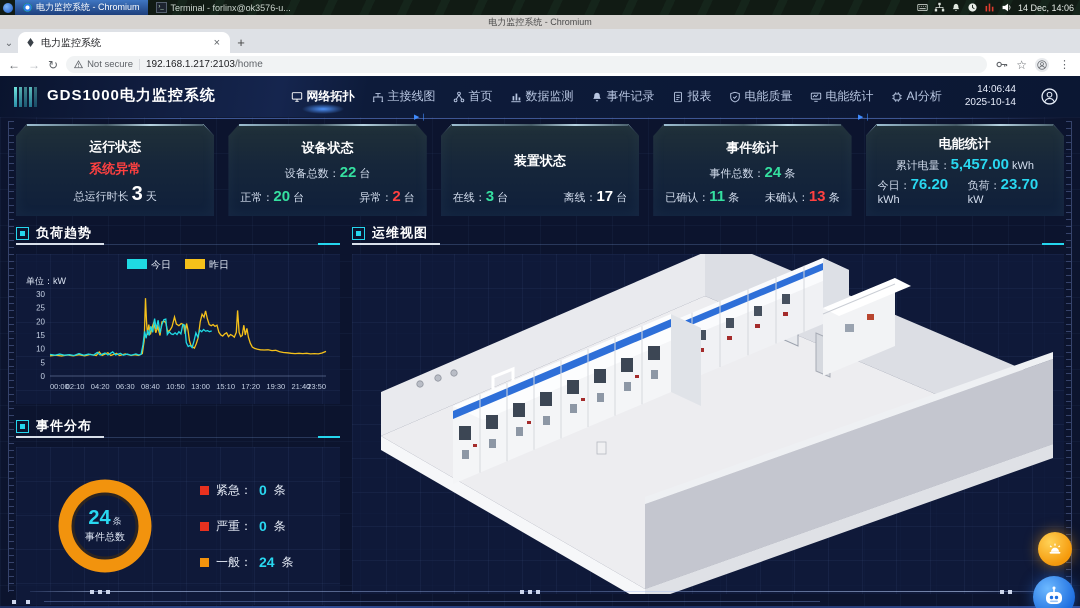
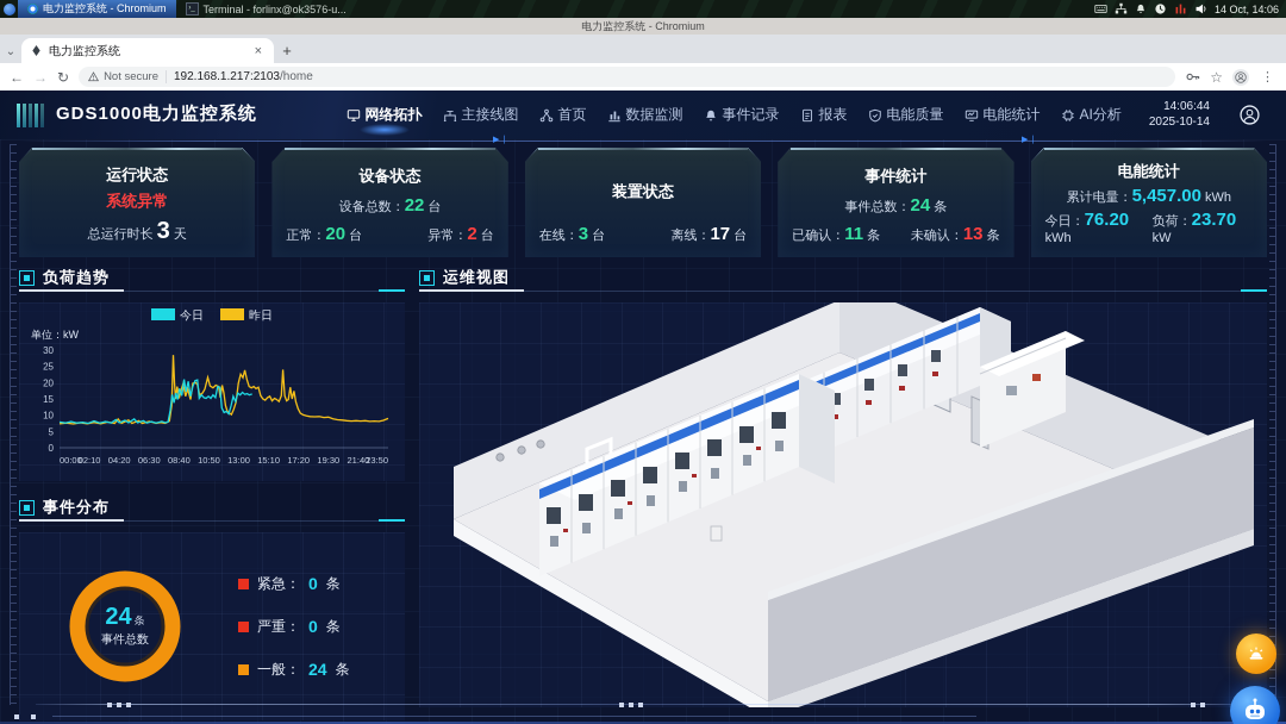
  电力监控系统 - Chromium
  Terminal - forlinx@ok3576-u...
- 14 Dec, 14:06
+ 14 Oct, 14:06
  电力监控系统 - Chromium
  ⌄
  电力监控系统
  ×
  +
  ←
  →
  ↻
  Not secure
  192.168.1.217:2103/home
  ☆
  ⋮
  GDS1000电力监控系统
  网络拓扑
  主接线图
  首页
  数据监测
  事件记录
  报表
  电能质量
  电能统计
  AI分析
  14:06:44
  2025-10-14
  运行状态
  系统异常
  总运行时长 3 天
  设备状态
  设备总数：22 台
  正常：20 台
  异常：2 台
  装置状态
  在线：3 台
  离线：17 台
  事件统计
  事件总数：24 条
  已确认：11 条
  未确认：13 条
  电能统计
  累计电量：5,457.00 kWh
  今日：76.20 kWh
  负荷：23.70 kW
  负荷趋势
  今日
  昨日
  单位：kW
  0
  5
  10
  15
  20
  25
  30
  00:00
  02:10
  04:20
  06:30
  08:40
  10:50
  13:00
  15:10
  17:20
  19:30
  21:40
  23:50
  事件分布
  24 条
  事件总数
  紧急：
  0
  条
  严重：
  0
  条
  一般：
  24
  条
  运维视图
